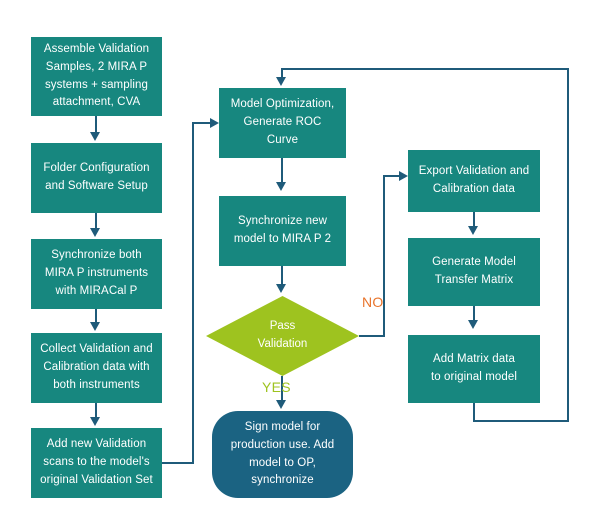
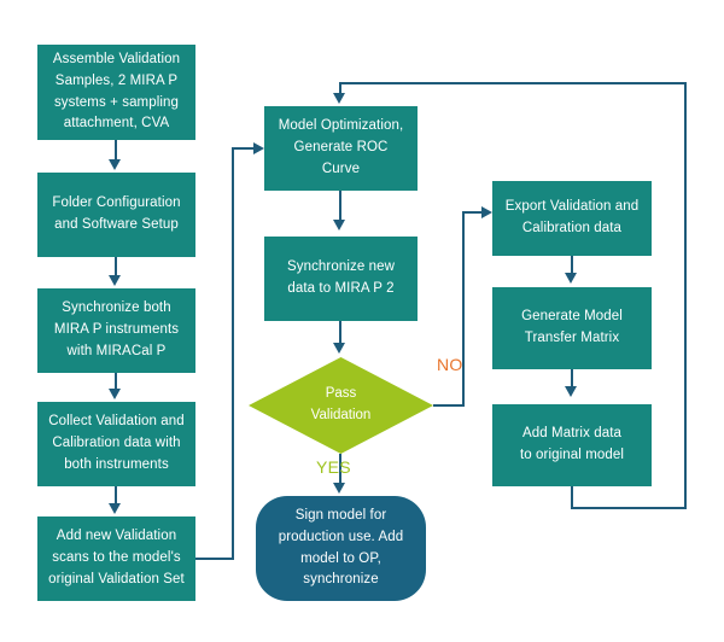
  Assemble Validation
  Samples, 2 MIRA P
  systems + sampling
  attachment, CVA
  Folder Configuration
  and Software Setup
  Synchronize both
  MIRA P instruments
  with MIRACal P
  Collect Validation and
  Calibration data with
  both instruments
  Add new Validation
  scans to the model's
  original Validation Set
  Model Optimization,
  Generate ROC Curve
  Synchronize new
- model to MIRA P 2
+ data to MIRA P 2
  Pass
  Validation
  Sign model for
  production use. Add
  model to OP,
  synchronize
  Export Validation and
  Calibration data
  Generate Model
  Transfer Matrix
  Add Matrix data
  to original model
  YES
  NO
